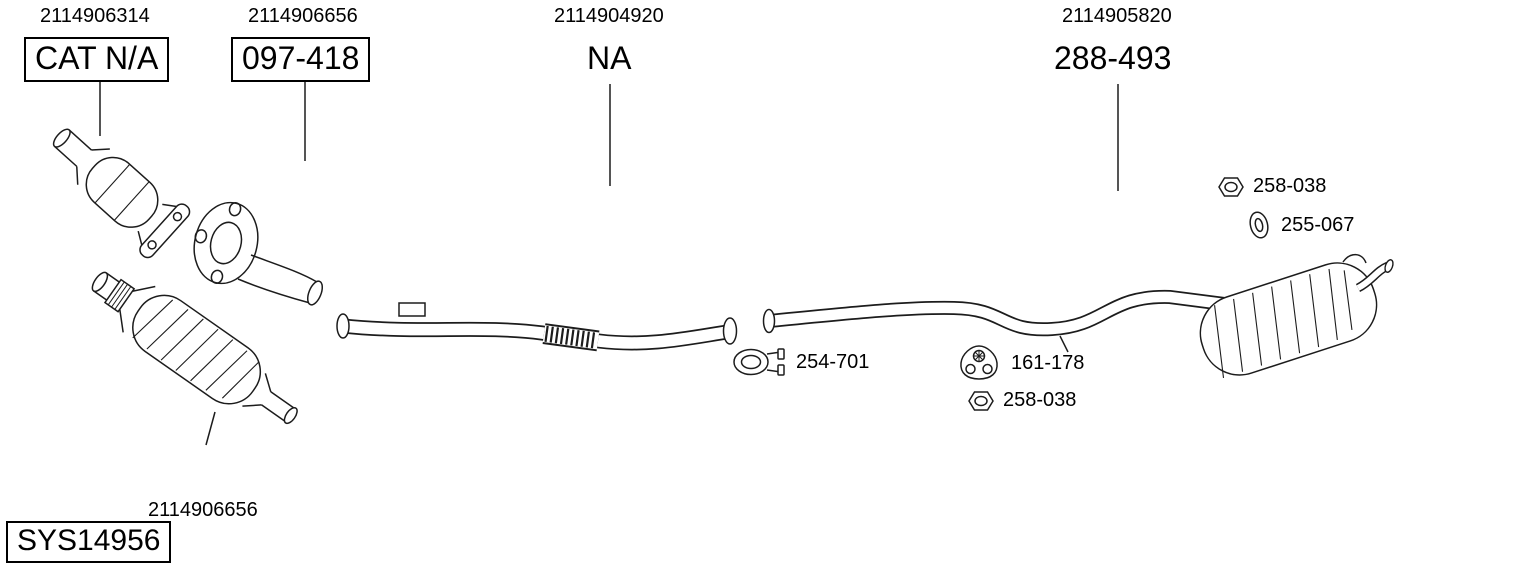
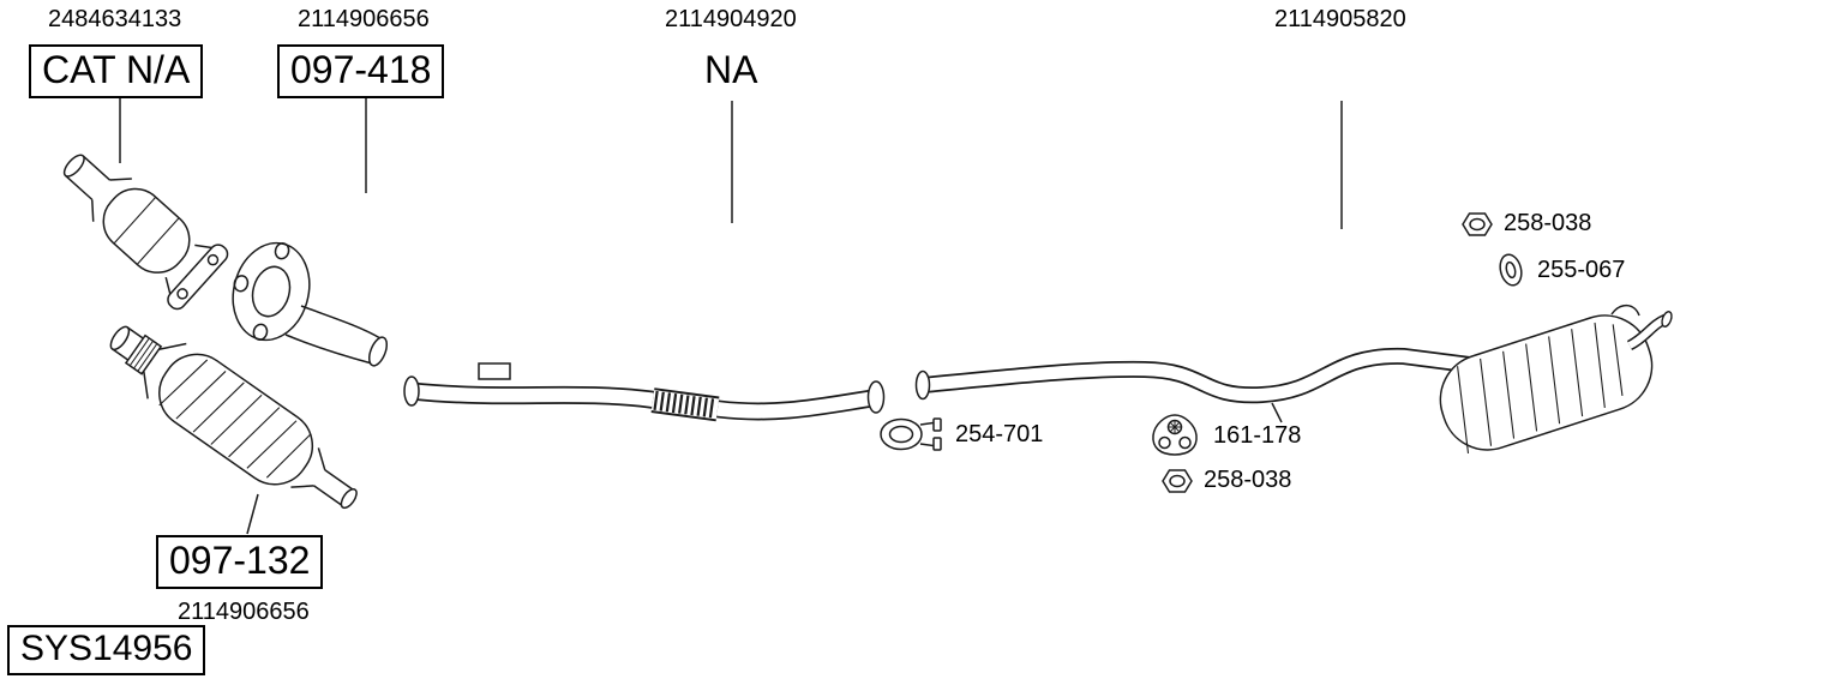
- 2114906314
+ 2484634133
  CAT N/A
  2114906656
  097-418
  2114904920
  NA
  2114905820
- 288-493
  258-038
  255-067
  254-701
  161-178
  258-038
+ 097-132
  2114906656
  SYS14956
